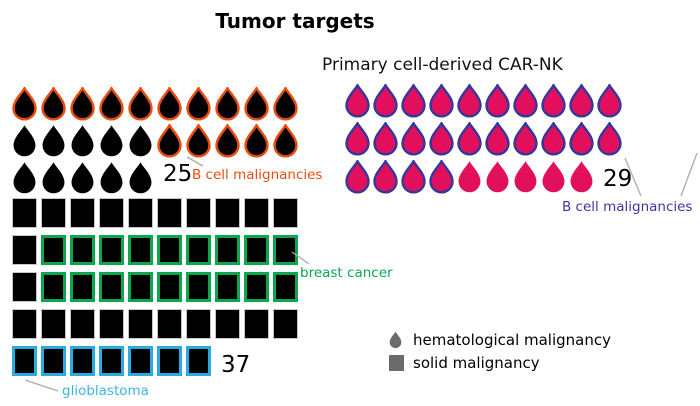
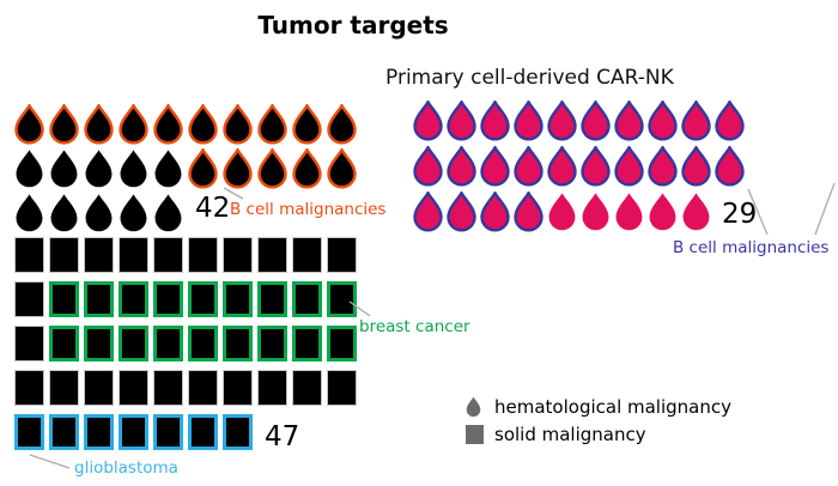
  Tumor targets
  Primary cell-derived CAR-NK
- 25
+ 42
- 37
+ 47
  29
  B cell malignancies
  breast cancer
  glioblastoma
  B cell malignancies
  hematological malignancy
  solid malignancy
